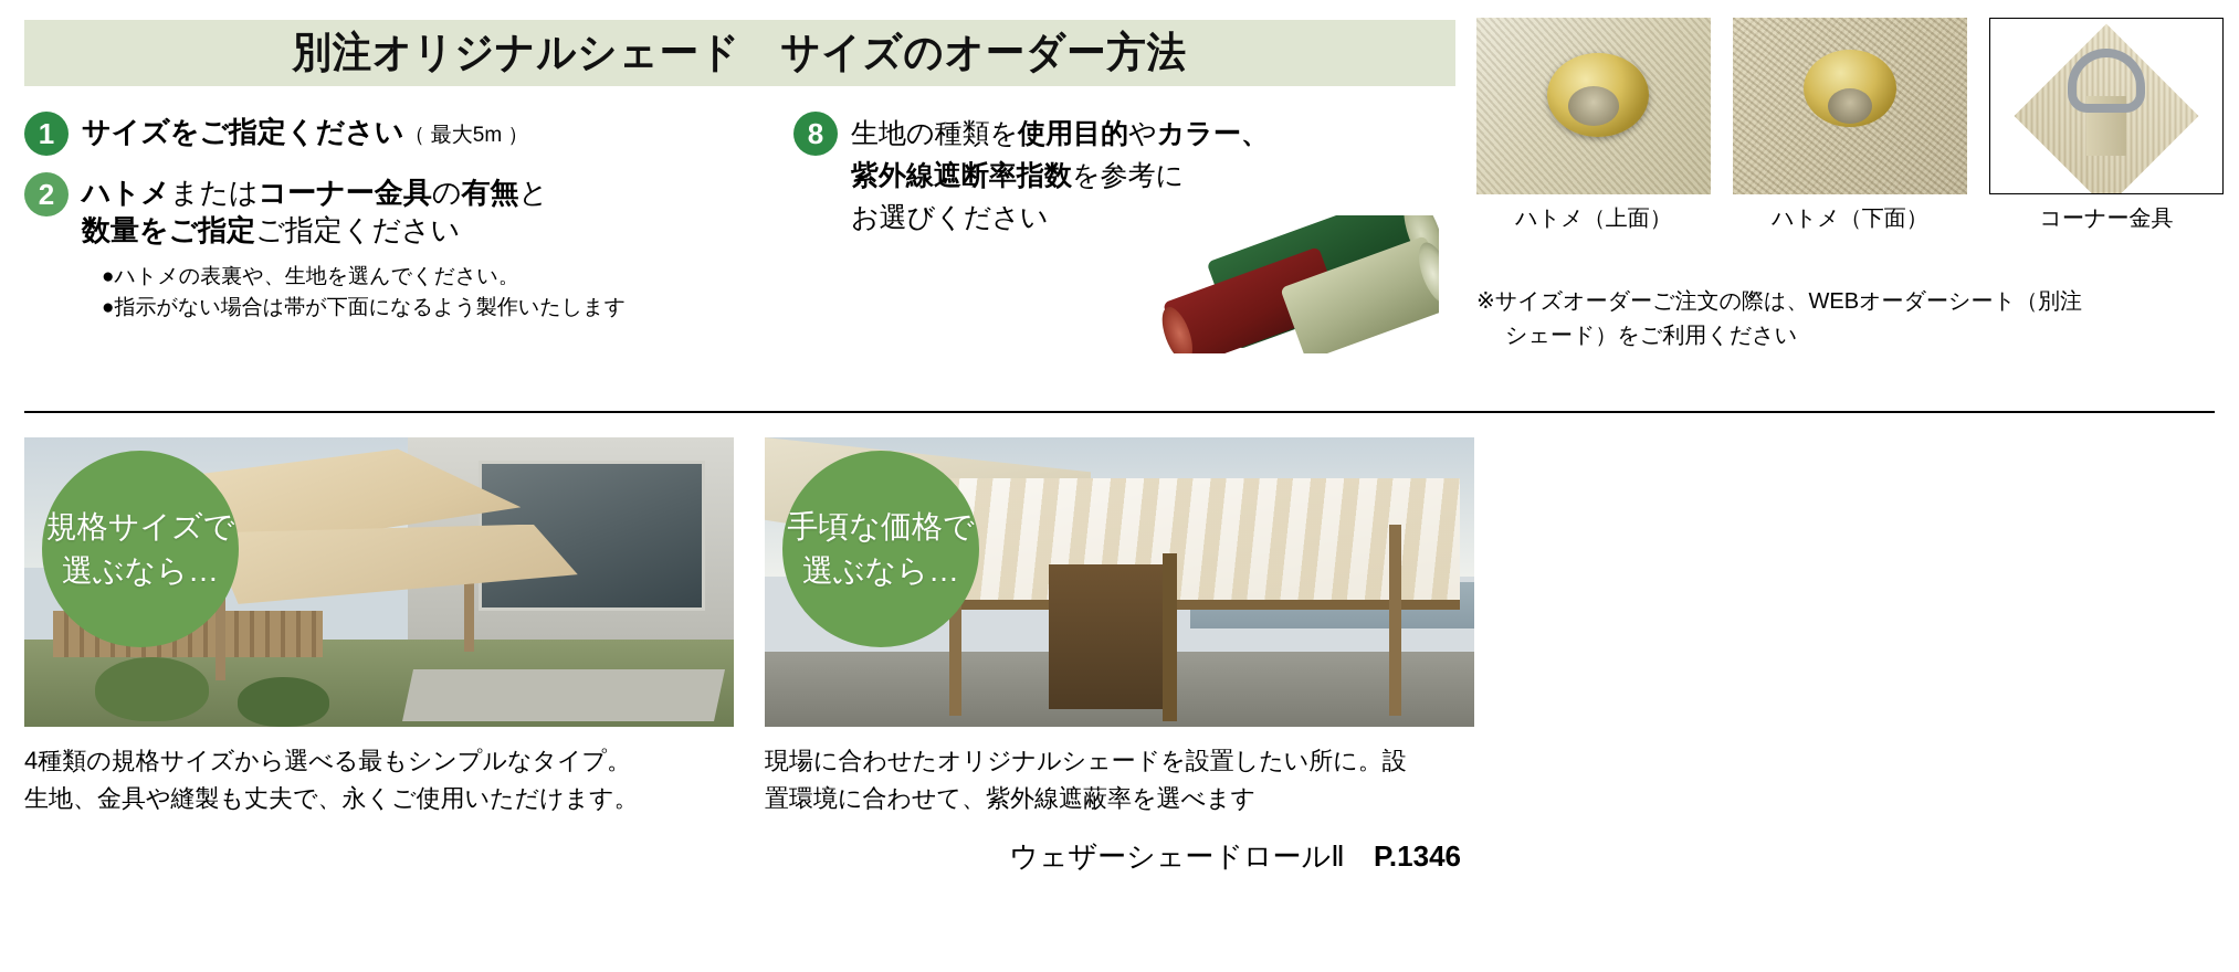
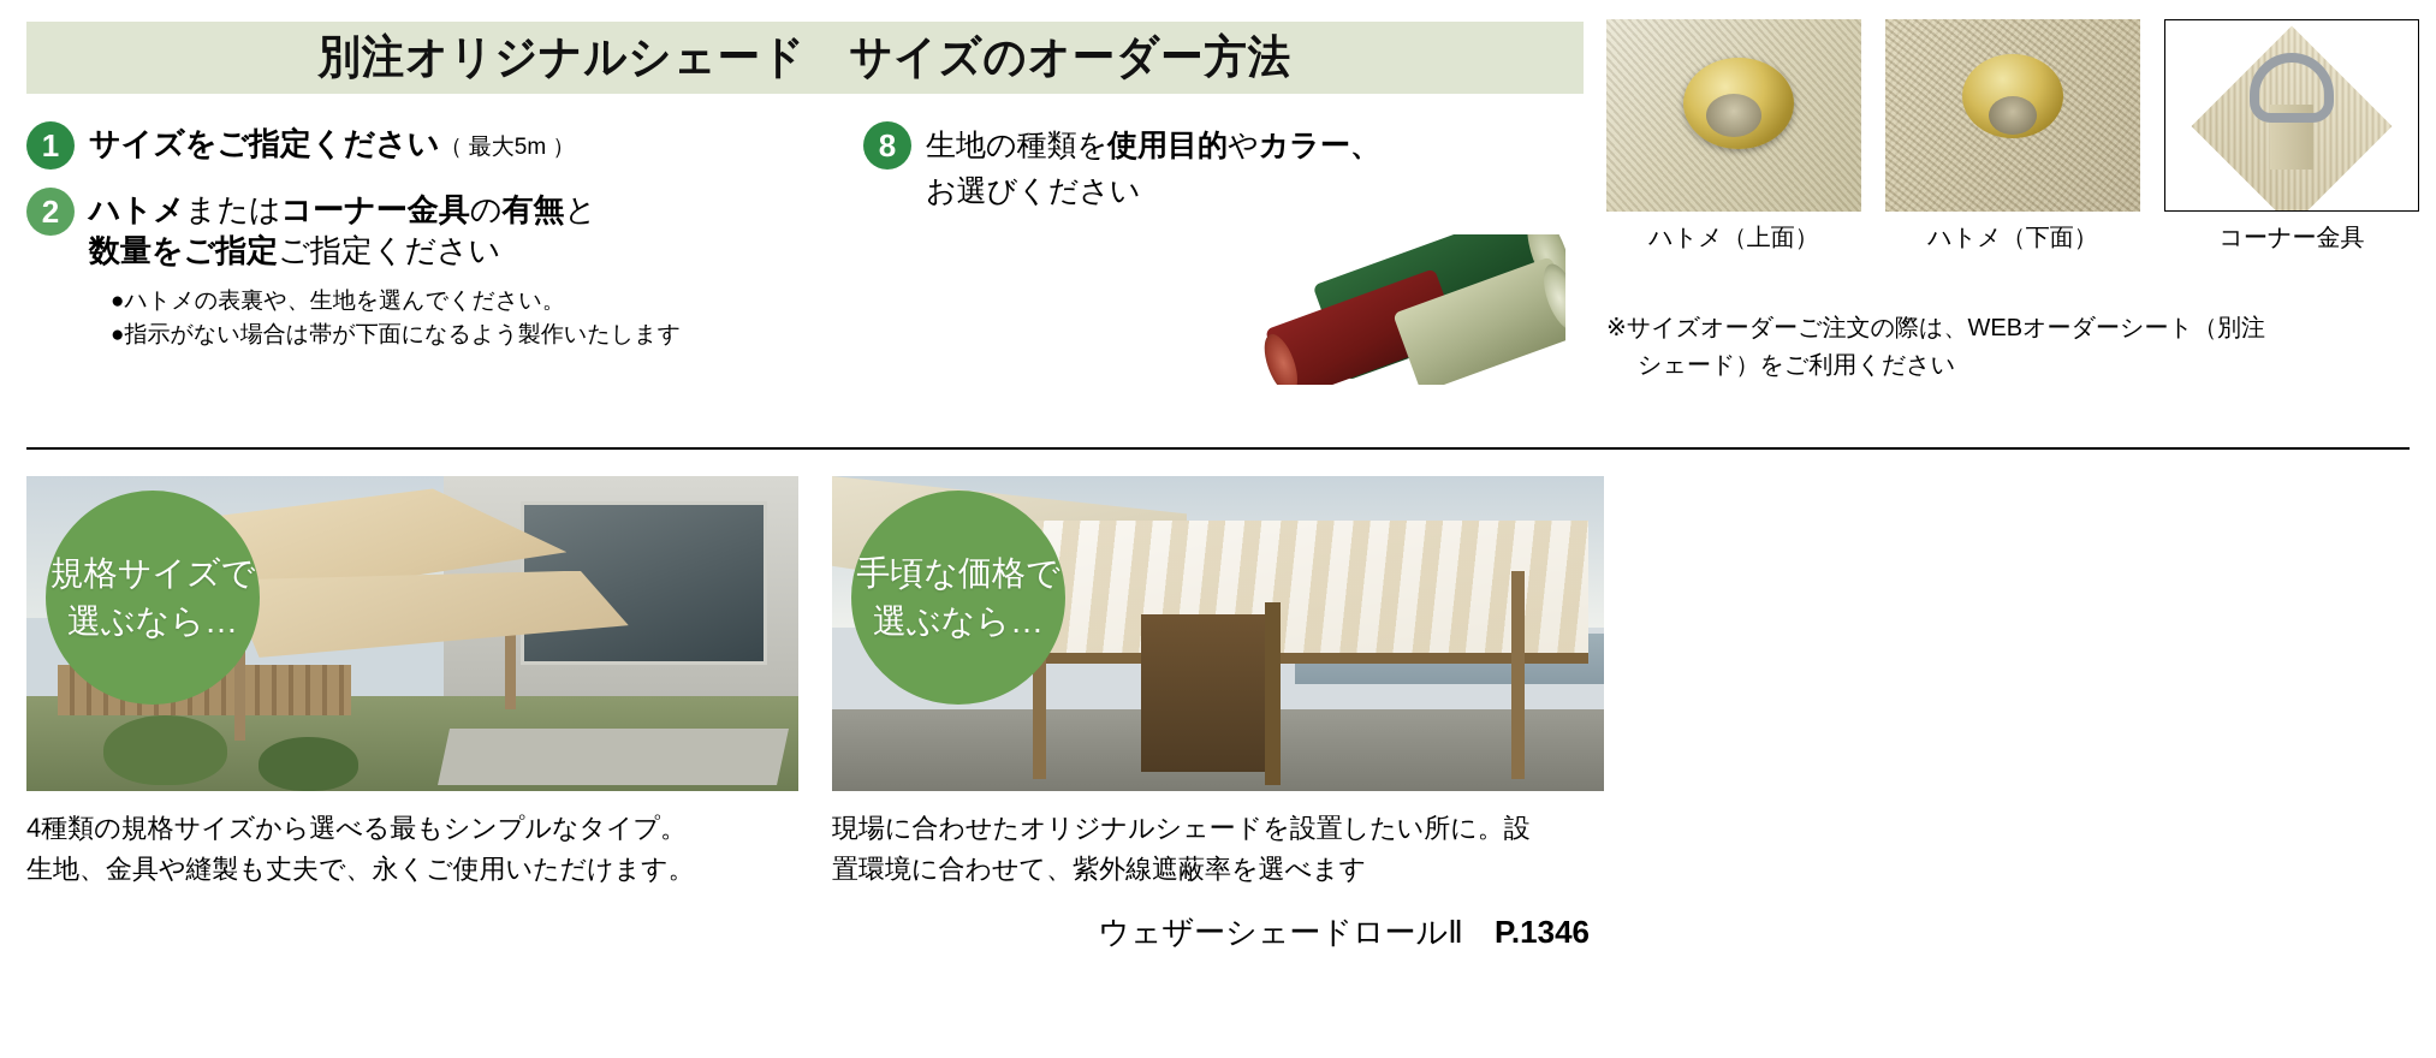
  別注オリジナルシェード サイズのオーダー方法
  1
  サイズをご指定ください（ 最大5m ）
  2
  ハトメまたはコーナー金具の有無と
  数量をご指定ご指定ください
  ●ハトメの表裏や、生地を選んでください。
  ●指示がない場合は帯が下面になるよう製作いたします
  8
  生地の種類を使用目的やカラー、
- 紫外線遮断率指数を参考に
  お選びください
  ハトメ（上面）
  ハトメ（下面）
  コーナー金具
  ※サイズオーダーご注文の際は、WEBオーダーシート（別注
  シェード）をご利用ください
  規格サイズで
  選ぶなら…
  4種類の規格サイズから選べる最もシンプルなタイプ。
  生地、金具や縫製も丈夫で、永くご使用いただけます。
  手頃な価格で
  選ぶなら…
  現場に合わせたオリジナルシェードを設置したい所に。設
  置環境に合わせて、紫外線遮蔽率を選べます
  ウェザーシェードロールⅡ P.1346
